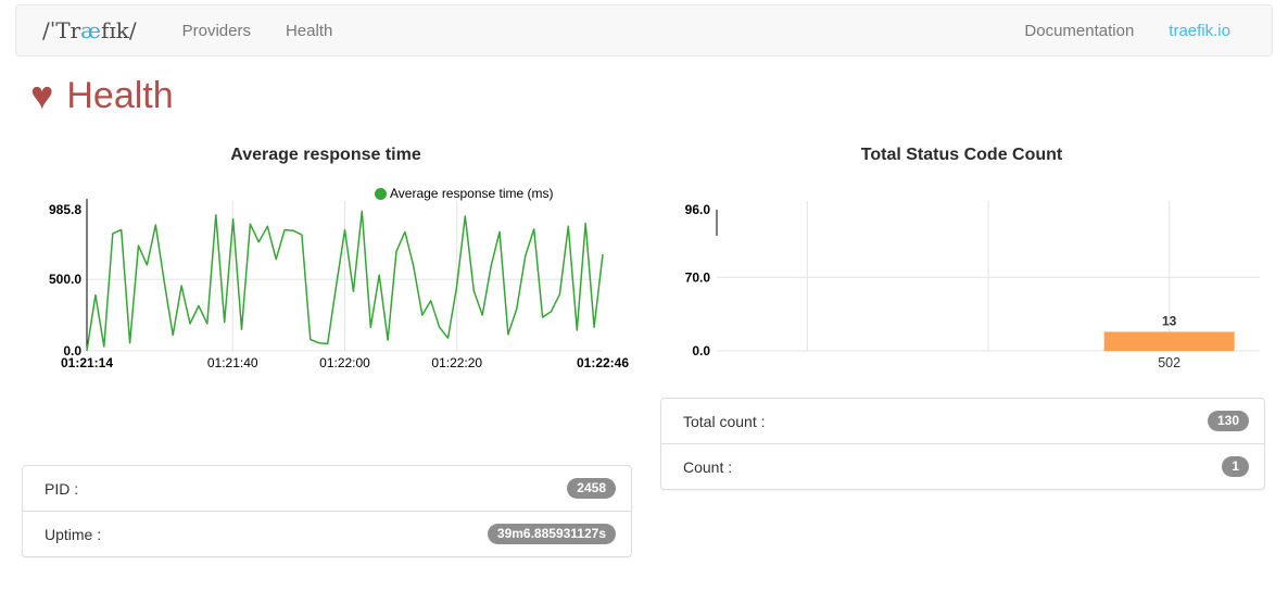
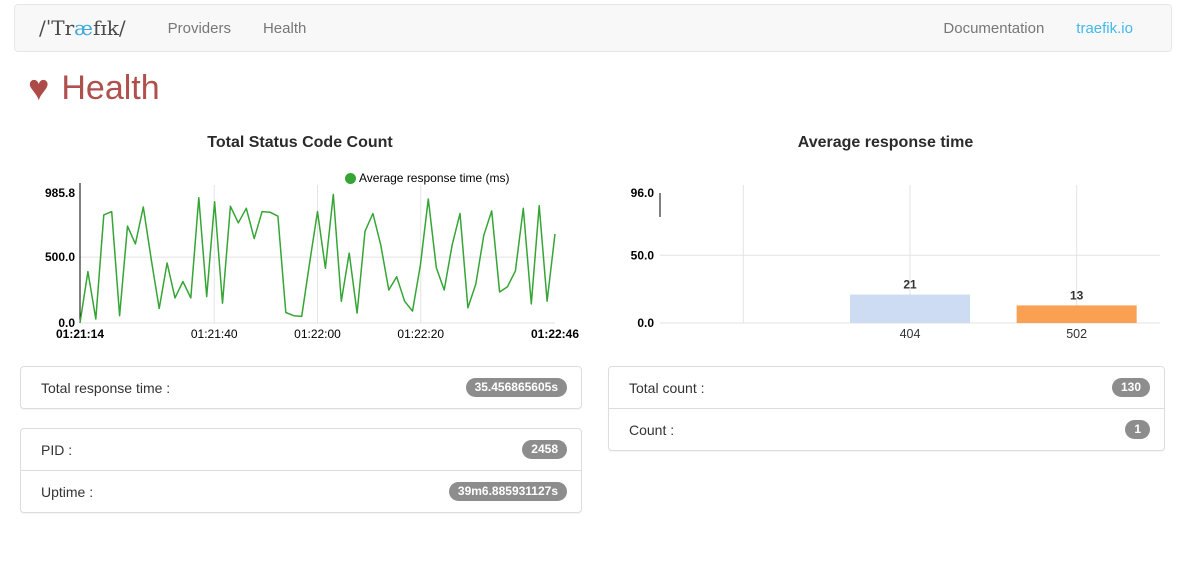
  /ˈTræfɪk/
  Providers
  Health
  Documentation
  traefik.io
  ♥
  Health
- Average response time
+ Total Status Code Count
  Average response time (ms)
  0.0
  500.0
  985.8
  01:21:14
  01:21:40
  01:22:00
  01:22:20
  01:22:46
- Total Status Code Count
+ Average response time
  0.0
- 70.0
+ 50.0
  96.0
+ 21
+ 404
  13
  502
+ Total response time :
+ 35.456865605s
  PID :
  2458
  Uptime :
  39m6.885931127s
  Total count :
  130
  Count :
  1
